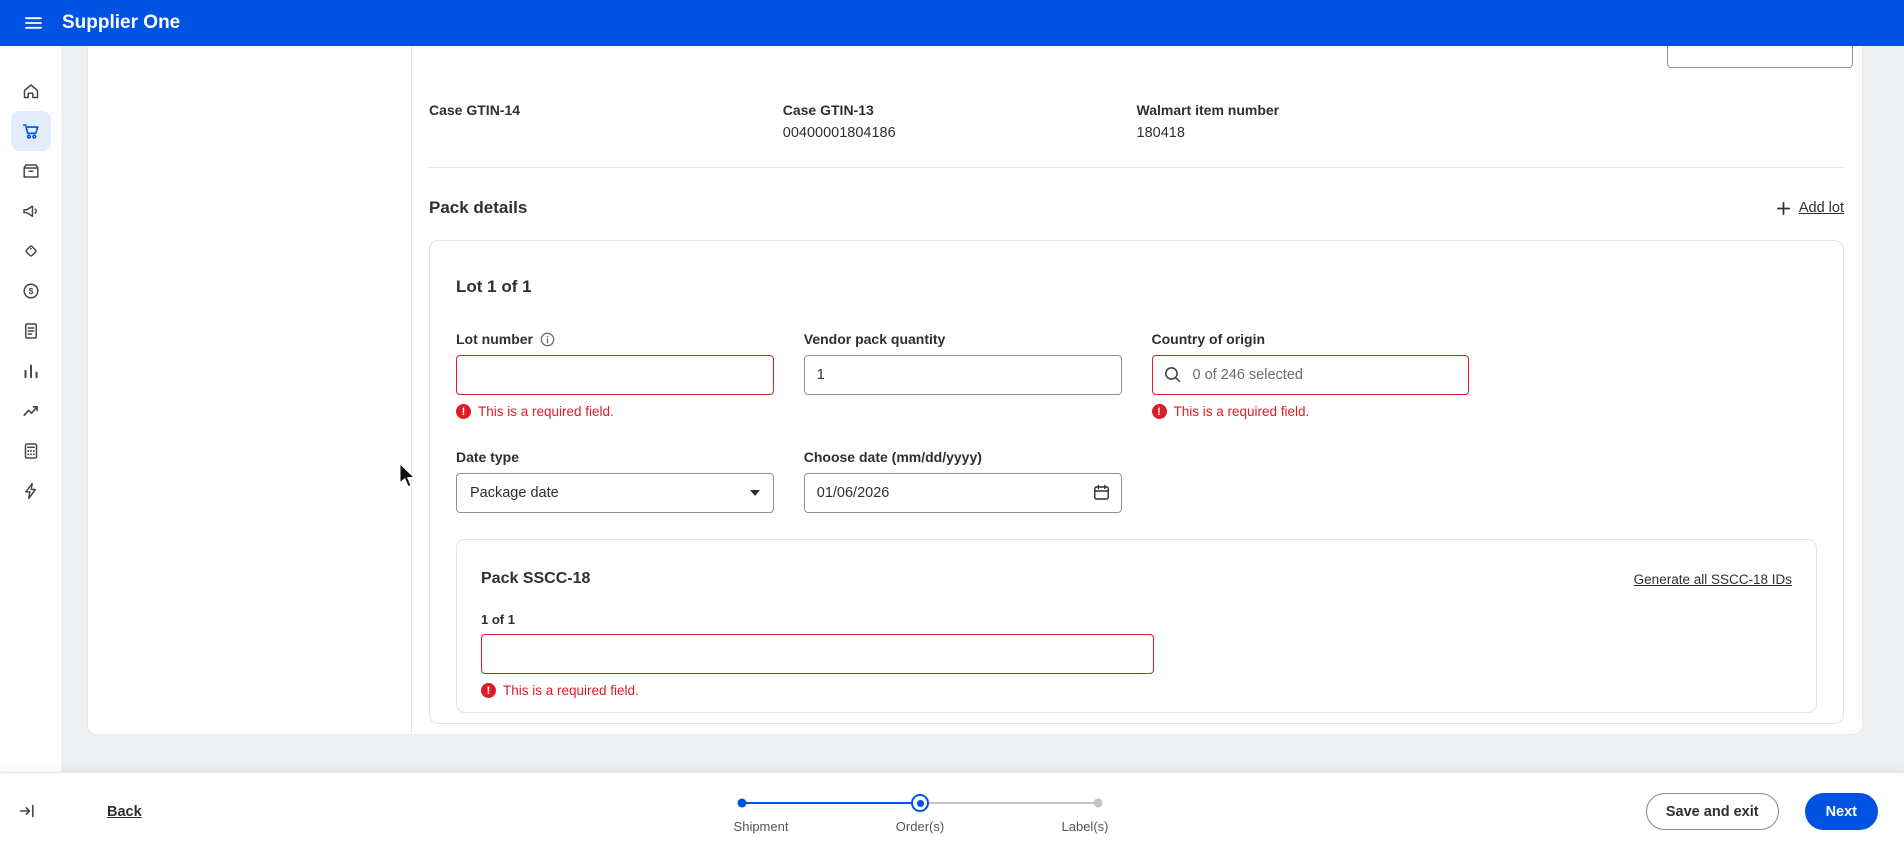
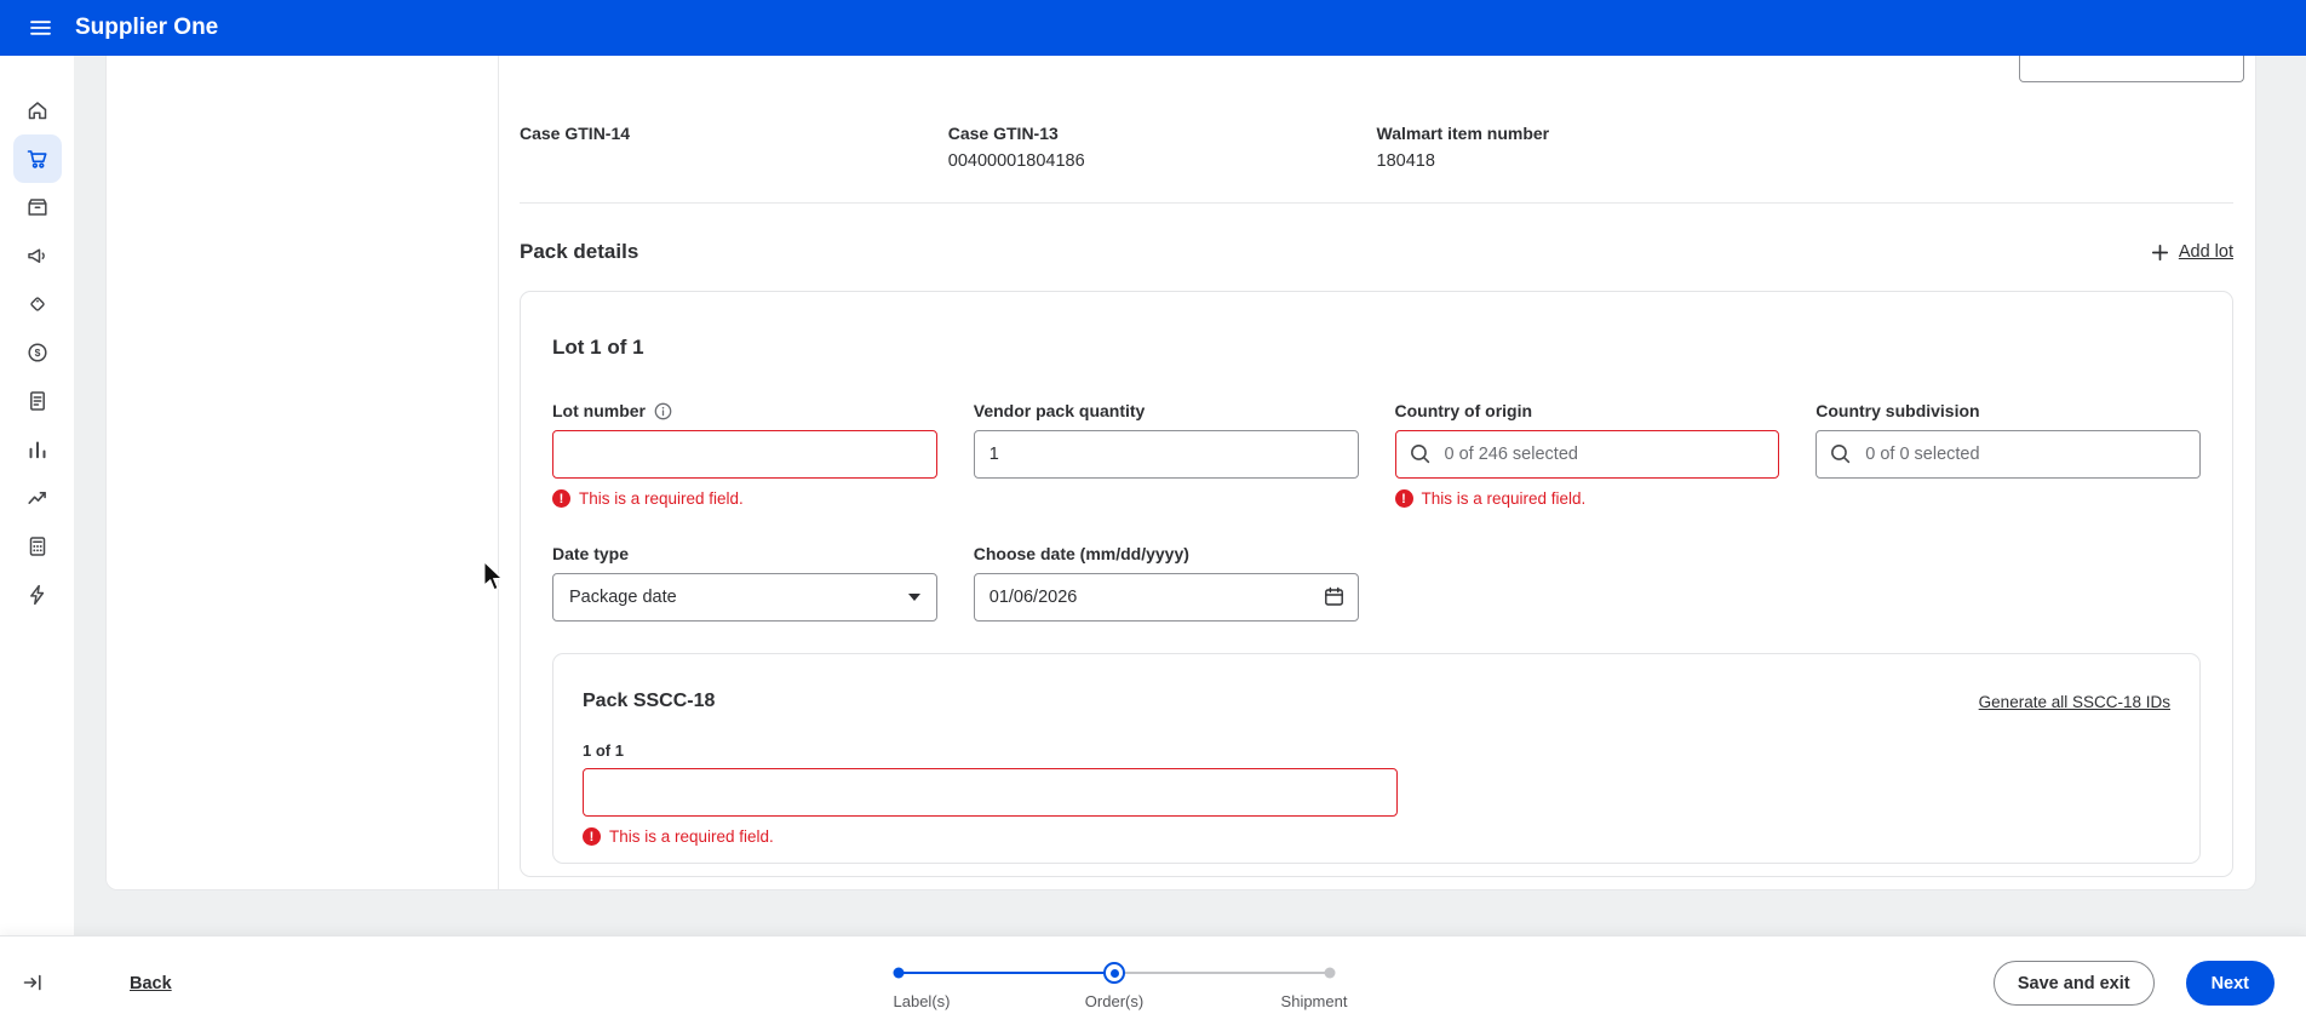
  Supplier One
  $
  Case GTIN-14
  Case GTIN-13
  00400001804186
  Walmart item number
  180418
  Pack details
  Add lot
  Lot 1 of 1
  Lot number
  This is a required field.
  Vendor pack quantity
  1
  Country of origin
  0 of 246 selected
  This is a required field.
+ Country subdivision
+ 0 of 0 selected
  Date type
  Package date
  Choose date (mm/dd/yyyy)
  01/06/2026
  Pack SSCC-18
  Generate all SSCC-18 IDs
  1 of 1
  This is a required field.
  Back
- Shipment
+ Label(s)
  Order(s)
- Label(s)
+ Shipment
  Save and exit
  Next
